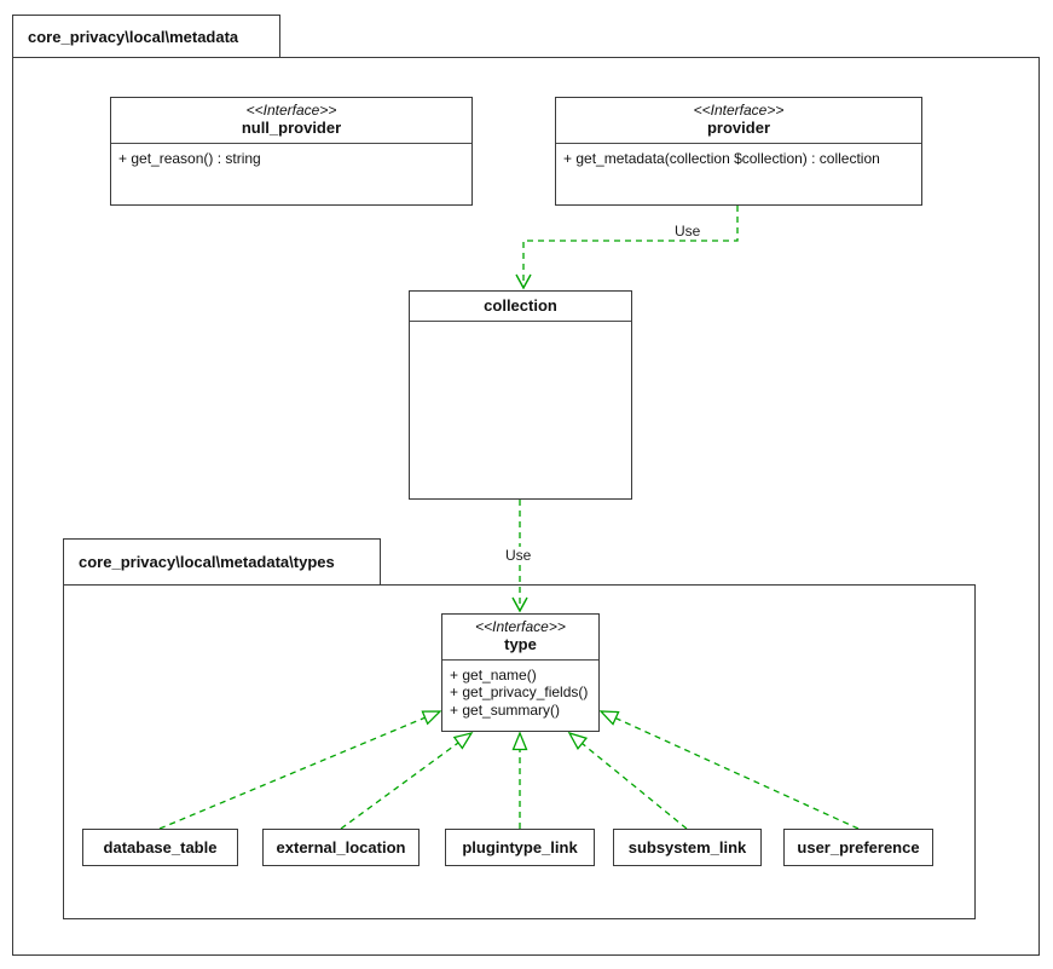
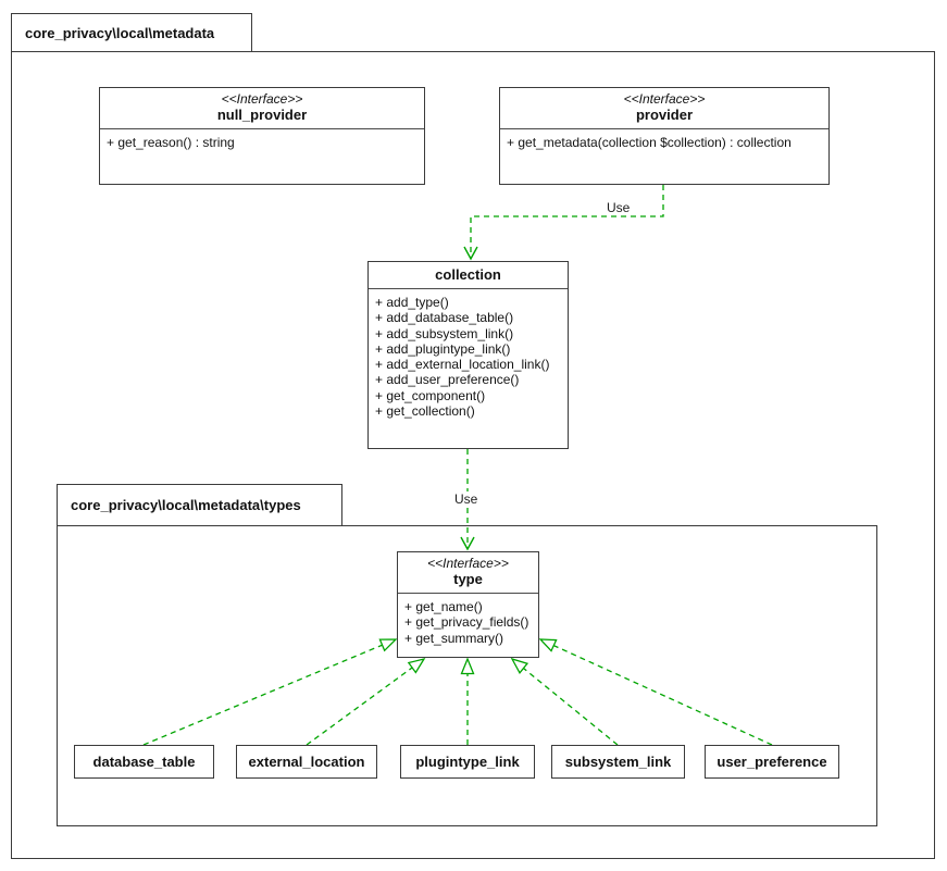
  core_privacy\local\metadata
  core_privacy\local\metadata\types
  Use
  Use
  <<Interface>>
  null_provider
  + get_reason() : string
  <<Interface>>
  provider
  + get_metadata(collection $collection) : collection
  collection
+ + add_type()
+ + add_database_table()
+ + add_subsystem_link()
+ + add_plugintype_link()
+ + add_external_location_link()
+ + add_user_preference()
+ + get_component()
+ + get_collection()
  <<Interface>>
  type
  + get_name()
  + get_privacy_fields()
  + get_summary()
  database_table
  external_location
  plugintype_link
  subsystem_link
  user_preference
